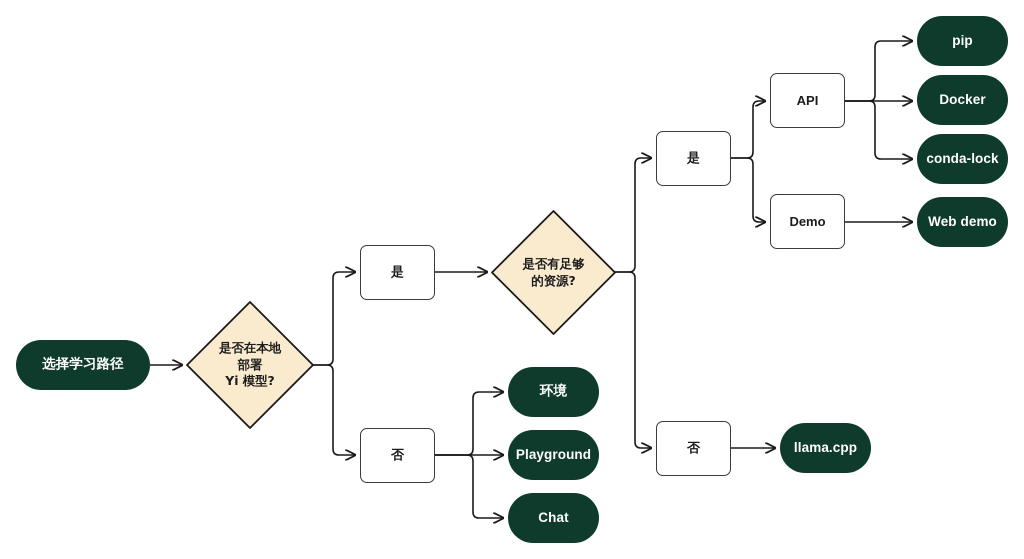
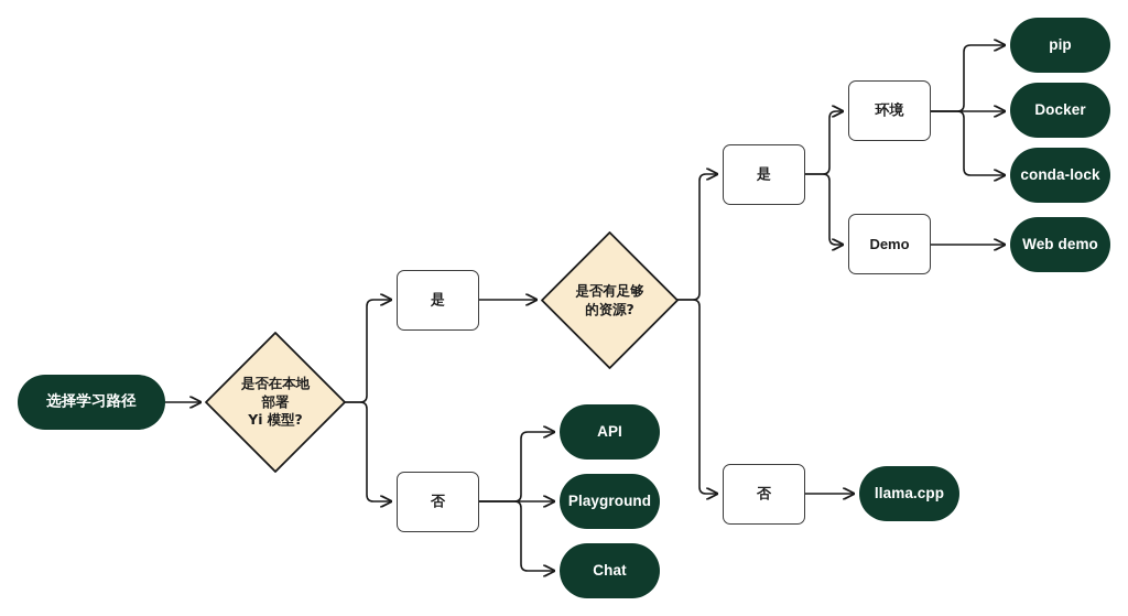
  选择学习路径
  是否在本地
  部署
  Yi 模型?
  是
  否
  是否有足够
  的资源?
- 环境
+ API
  Playground
  Chat
  是
  否
- API
+ 环境
  Demo
  pip
  Docker
  conda-lock
  Web demo
  llama.cpp
